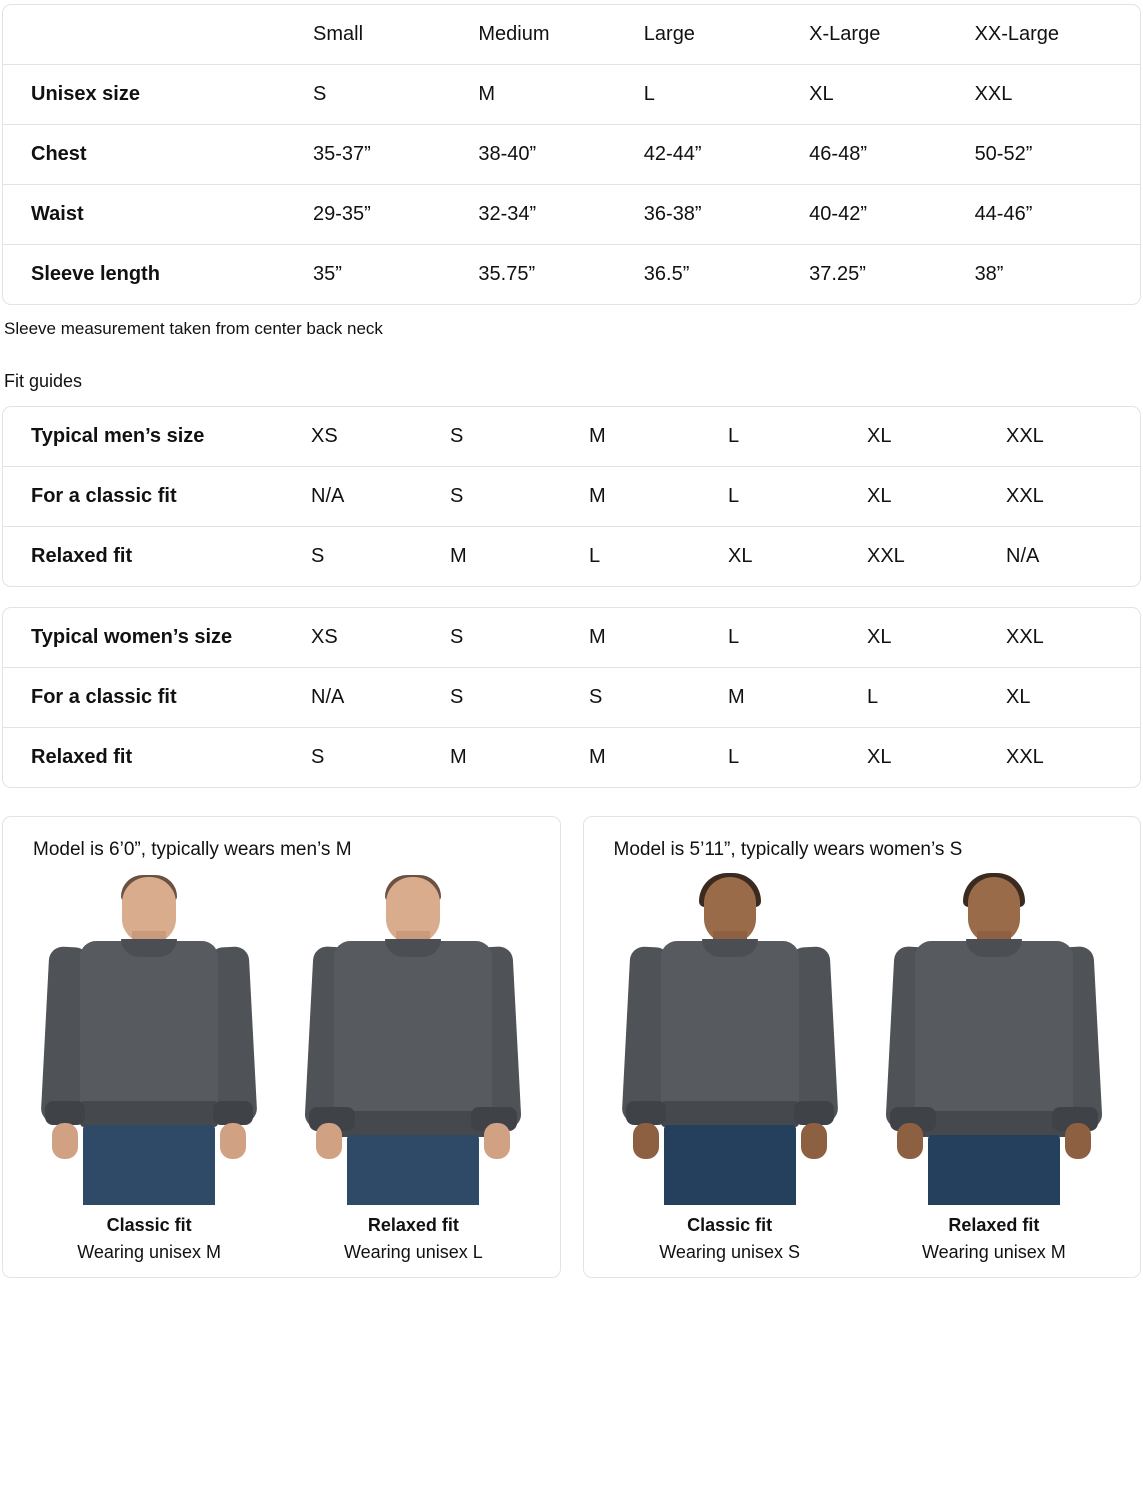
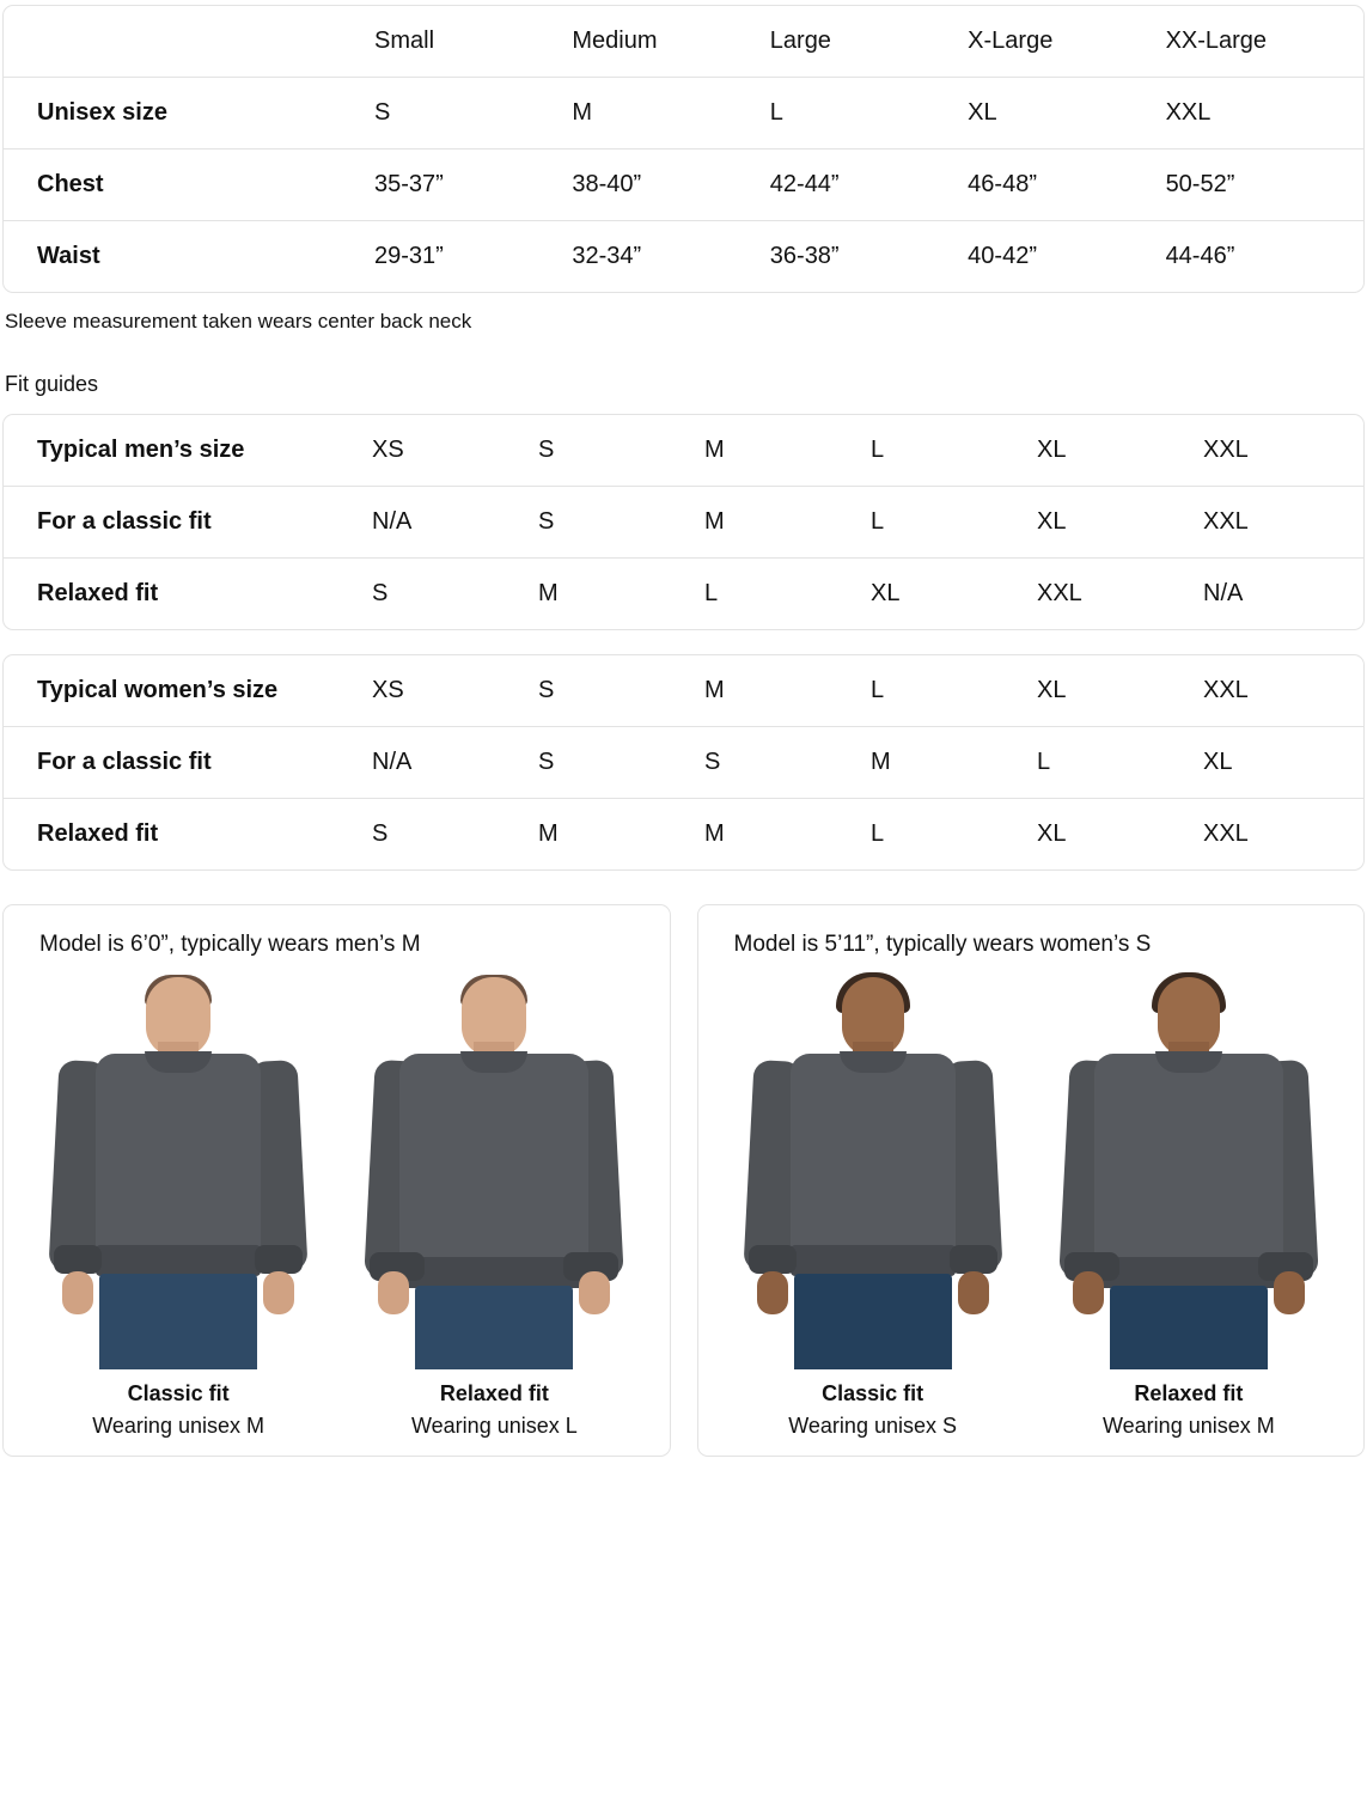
  	Small	Medium	Large	X-Large	XX-Large
  Unisex size	S	M	L	XL	XXL
  Chest	35-37”	38-40”	42-44”	46-48”	50-52”
- Waist	29-35”	32-34”	36-38”	40-42”	44-46”
+ Waist	29-31”	32-34”	36-38”	40-42”	44-46”
- Sleeve length	35”	35.75”	36.5”	37.25”	38”
- Sleeve measurement taken from center back neck
+ Sleeve measurement taken wears center back neck
  Fit guides
  Typical men’s size	XS	S	M	L	XL	XXL
  For a classic fit	N/A	S	M	L	XL	XXL
  Relaxed fit	S	M	L	XL	XXL	N/A
  Typical women’s size	XS	S	M	L	XL	XXL
  For a classic fit	N/A	S	S	M	L	XL
  Relaxed fit	S	M	M	L	XL	XXL
  Model is 6’0”, typically wears men’s M
  Classic fit
  Wearing unisex M
  Relaxed fit
  Wearing unisex L
  Model is 5’11”, typically wears women’s S
  Classic fit
  Wearing unisex S
  Relaxed fit
  Wearing unisex M
